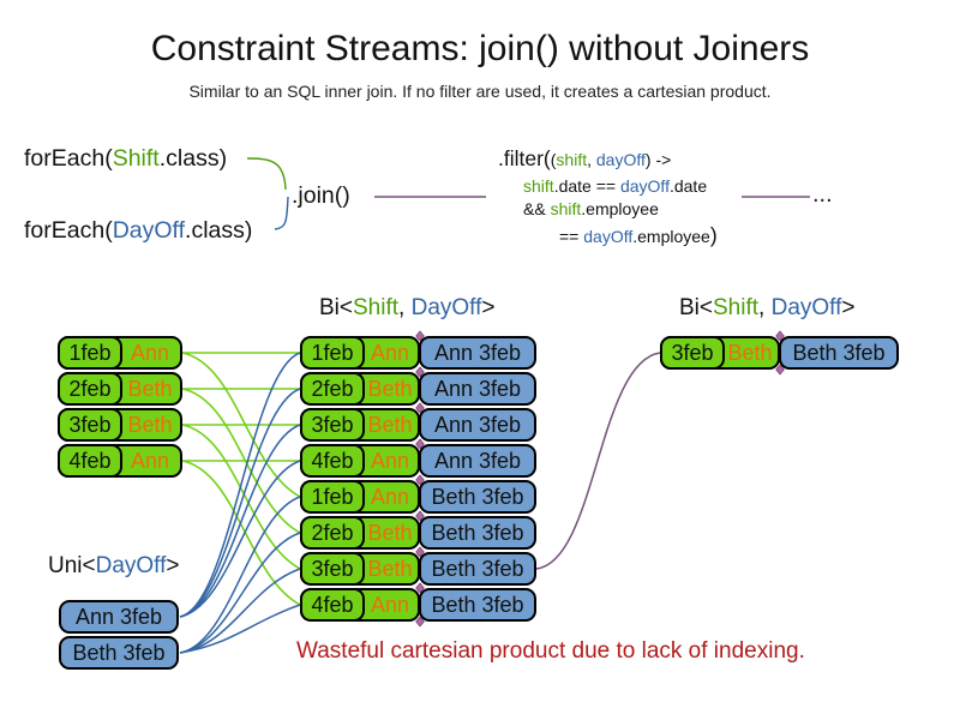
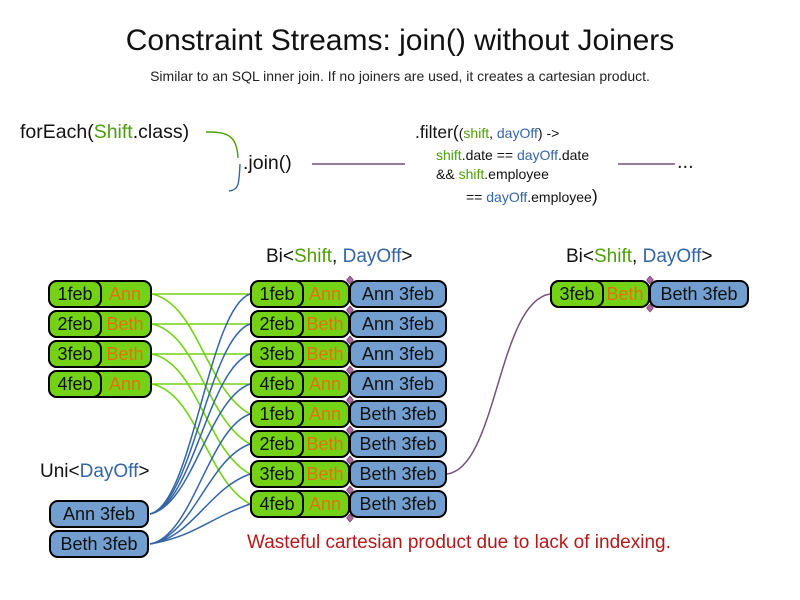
  Constraint Streams: join() without Joiners
- Similar to an SQL inner join. If no filter are used, it creates a cartesian product.
+ Similar to an SQL inner join. If no joiners are used, it creates a cartesian product.
  forEach(Shift.class)
- forEach(DayOff.class)
  .join()
  .filter((shift, dayOff) ->
  shift.date == dayOff.date
  && shift.employee
  == dayOff.employee)
  ...
  Bi<Shift, DayOff>
  Bi<Shift, DayOff>
  Uni<DayOff>
  1feb
  Ann
  2feb
  Beth
  3feb
  Beth
  4feb
  Ann
  1feb
  Ann
  Ann 3feb
  2feb
  Beth
  Ann 3feb
  3feb
  Beth
  Ann 3feb
  4feb
  Ann
  Ann 3feb
  1feb
  Ann
  Beth 3feb
  2feb
  Beth
  Beth 3feb
  3feb
  Beth
  Beth 3feb
  4feb
  Ann
  Beth 3feb
  3feb
  Beth
  Beth 3feb
  Ann 3feb
  Beth 3feb
  Wasteful cartesian product due to lack of indexing.
